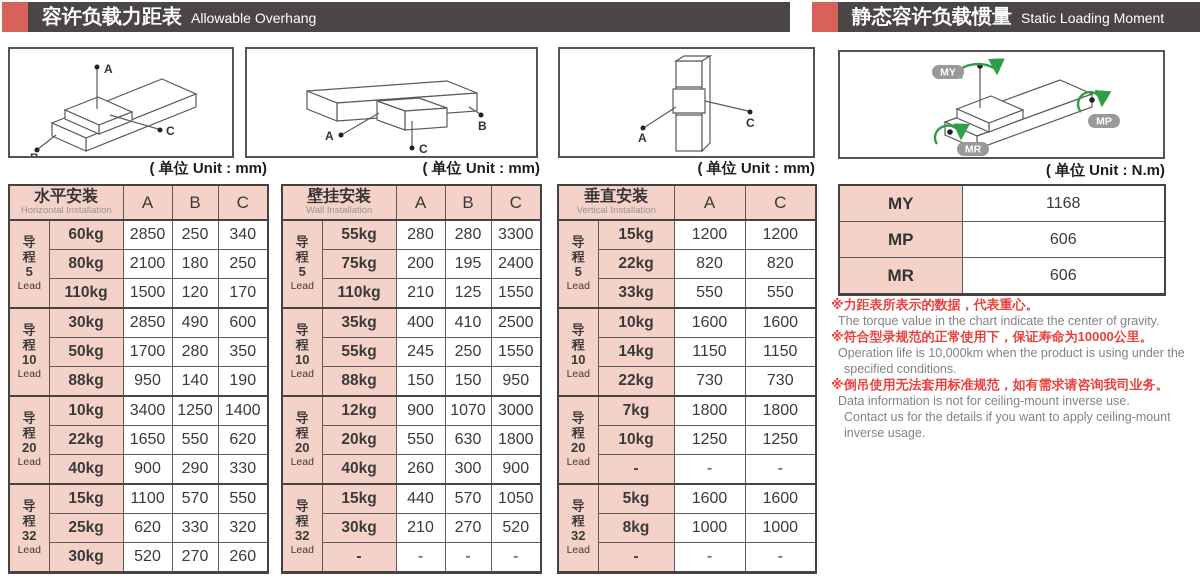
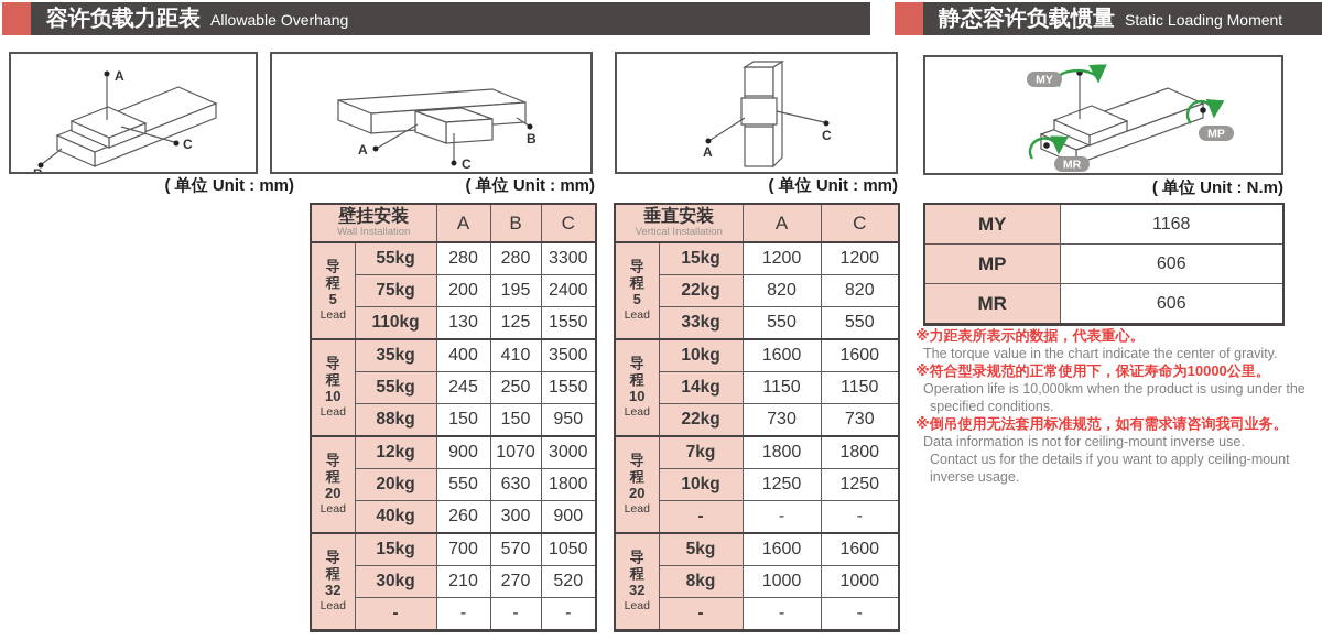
  容许负载力距表
  Allowable Overhang
  静态容许负载惯量
  Static Loading Moment
  A
  C
  A
  B
  C
  A
  C
  MY
  MP
  MR
  ( 单位 Unit : mm)
  ( 单位 Unit : mm)
  ( 单位 Unit : mm)
  ( 单位 Unit : N.m)
- 水平安装 Horizontal Installation	A	B	C
- 导程5Lead	60kg	2850	250	340
- 80kg	2100	180	250
- 110kg	1500	120	170
- 导程10Lead	30kg	2850	490	600
- 50kg	1700	280	350
- 88kg	950	140	190
- 导程20Lead	10kg	3400	1250	1400
- 22kg	1650	550	620
- 40kg	900	290	330
- 导程32Lead	15kg	1100	570	550
- 25kg	620	330	320
- 30kg	520	270	260
  壁挂安装 Wall Installation	A	B	C
  导程5Lead	55kg	280	280	3300
  75kg	200	195	2400
- 110kg	210	125	1550
+ 110kg	130	125	1550
- 导程10Lead	35kg	400	410	2500
+ 导程10Lead	35kg	400	410	3500
  55kg	245	250	1550
  88kg	150	150	950
  导程20Lead	12kg	900	1070	3000
  20kg	550	630	1800
  40kg	260	300	900
- 导程32Lead	15kg	440	570	1050
+ 导程32Lead	15kg	700	570	1050
  30kg	210	270	520
  -	-	-	-
  垂直安装 Vertical Installation	A	C
  导程5Lead	15kg	1200	1200
  22kg	820	820
  33kg	550	550
  导程10Lead	10kg	1600	1600
  14kg	1150	1150
  22kg	730	730
  导程20Lead	7kg	1800	1800
  10kg	1250	1250
  -	-	-
  导程32Lead	5kg	1600	1600
  8kg	1000	1000
  -	-	-
  MY	1168
  MP	606
  MR	606
  ※力距表所表示的数据，代表重心。
  The torque value in the chart indicate the center of gravity.
  ※符合型录规范的正常使用下，保证寿命为10000公里。
  Operation life is 10,000km when the product is using under the
  specified conditions.
  ※倒吊使用无法套用标准规范，如有需求请咨询我司业务。
  Data information is not for ceiling-mount inverse use.
  Contact us for the details if you want to apply ceiling-mount
  inverse usage.
